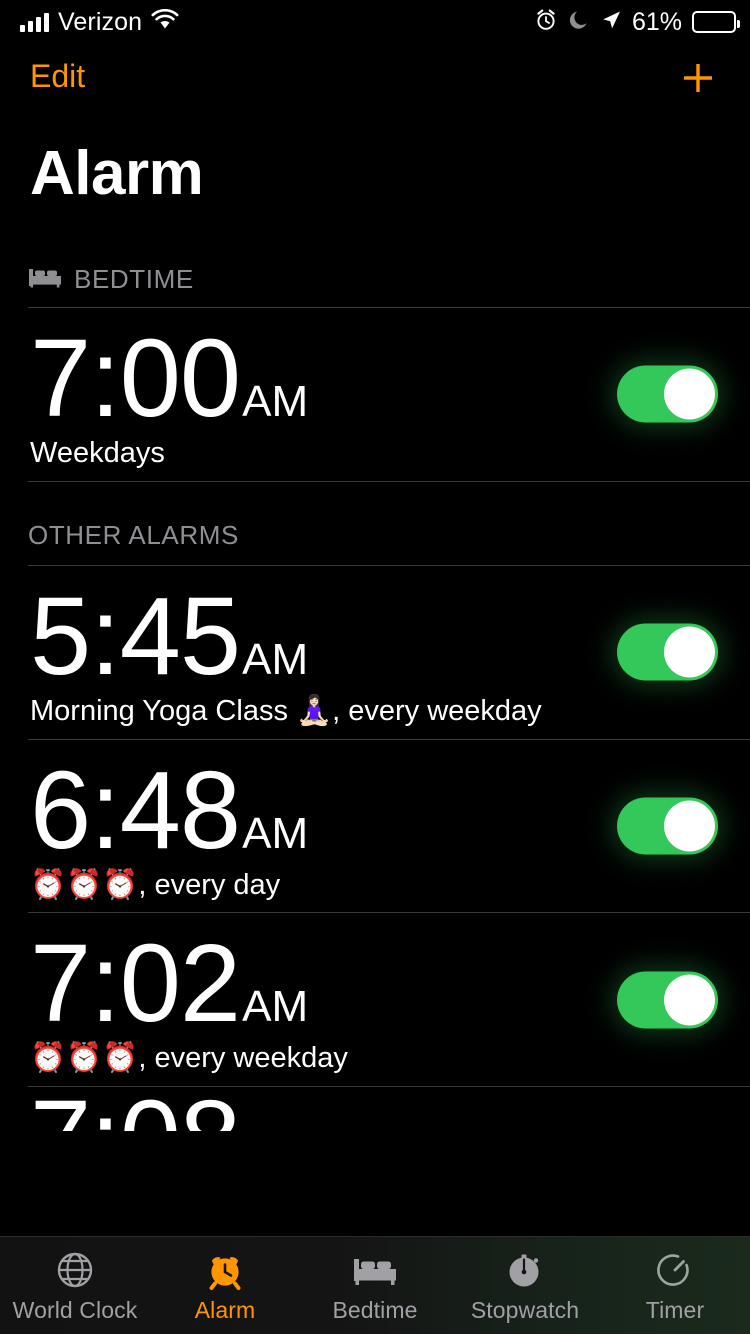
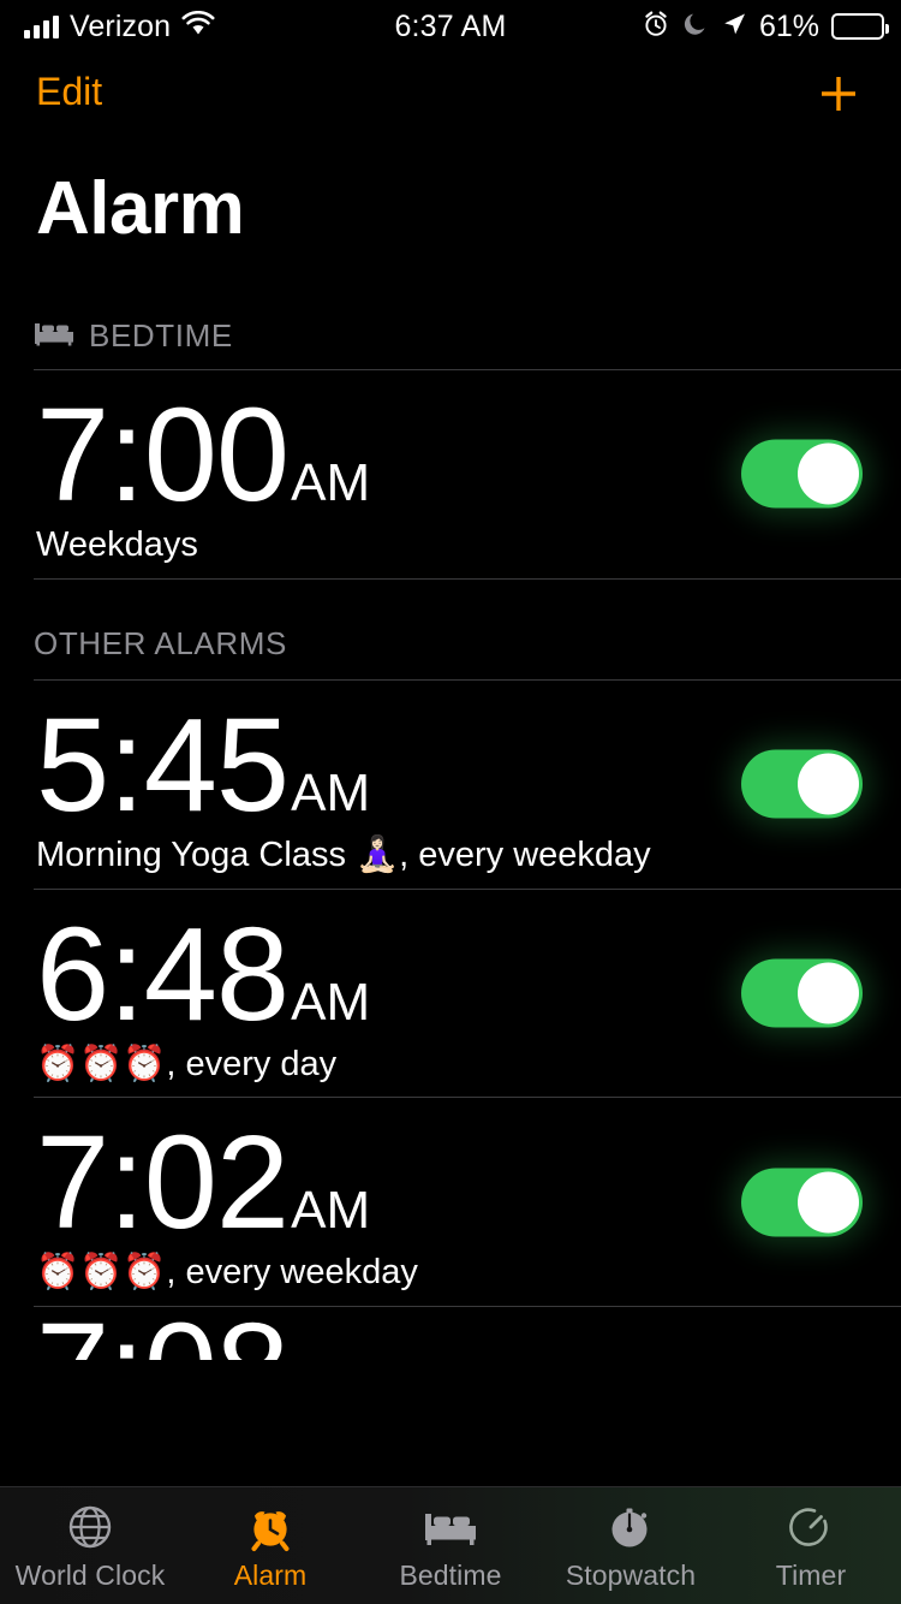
  Verizon
+ 6:37 AM
  61%
  Edit
  Alarm
  BEDTIME
  7:00
  AM
  Weekdays
  OTHER ALARMS
  5:45
  AM
  Morning Yoga Class 🧘🏻‍♀️, every weekday
  6:48
  AM
  ⏰⏰⏰, every day
  7:02
  AM
  ⏰⏰⏰, every weekday
  World Clock
  Alarm
  Bedtime
  Stopwatch
  Timer
